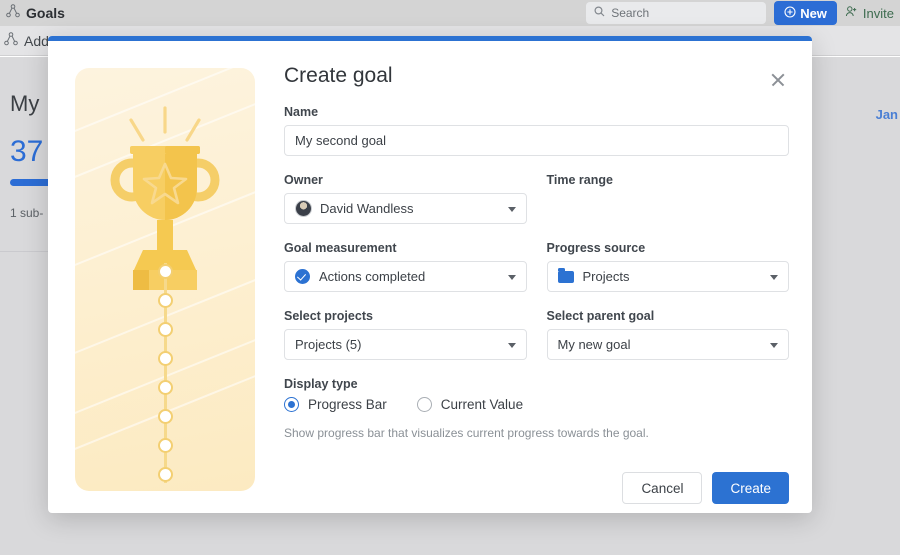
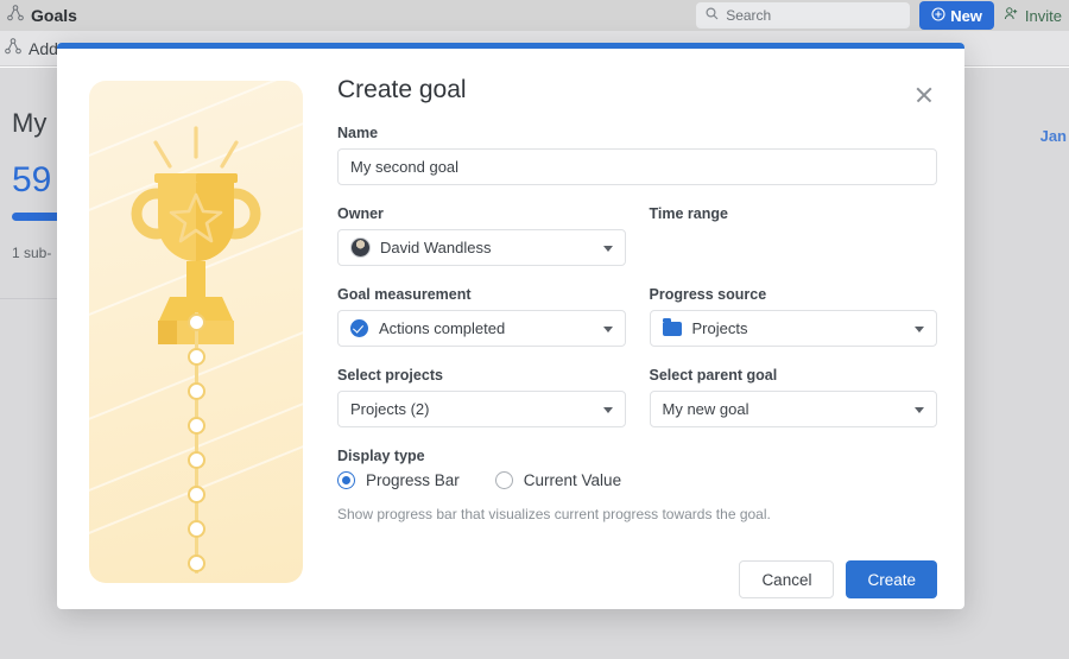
  Goals
  Search
  New
  Invite
  Add
  My
- 37
+ 59
  1 sub-
  Jan
  Create goal
  Name
  My second goal
  Owner
  David Wandless
  Time range
  Goal measurement
  Actions completed
  Progress source
  Projects
  Select projects
- Projects (5)
+ Projects (2)
  Select parent goal
  My new goal
  Display type
  Progress Bar
  Current Value
  Show progress bar that visualizes current progress towards the goal.
  Cancel
  Create
